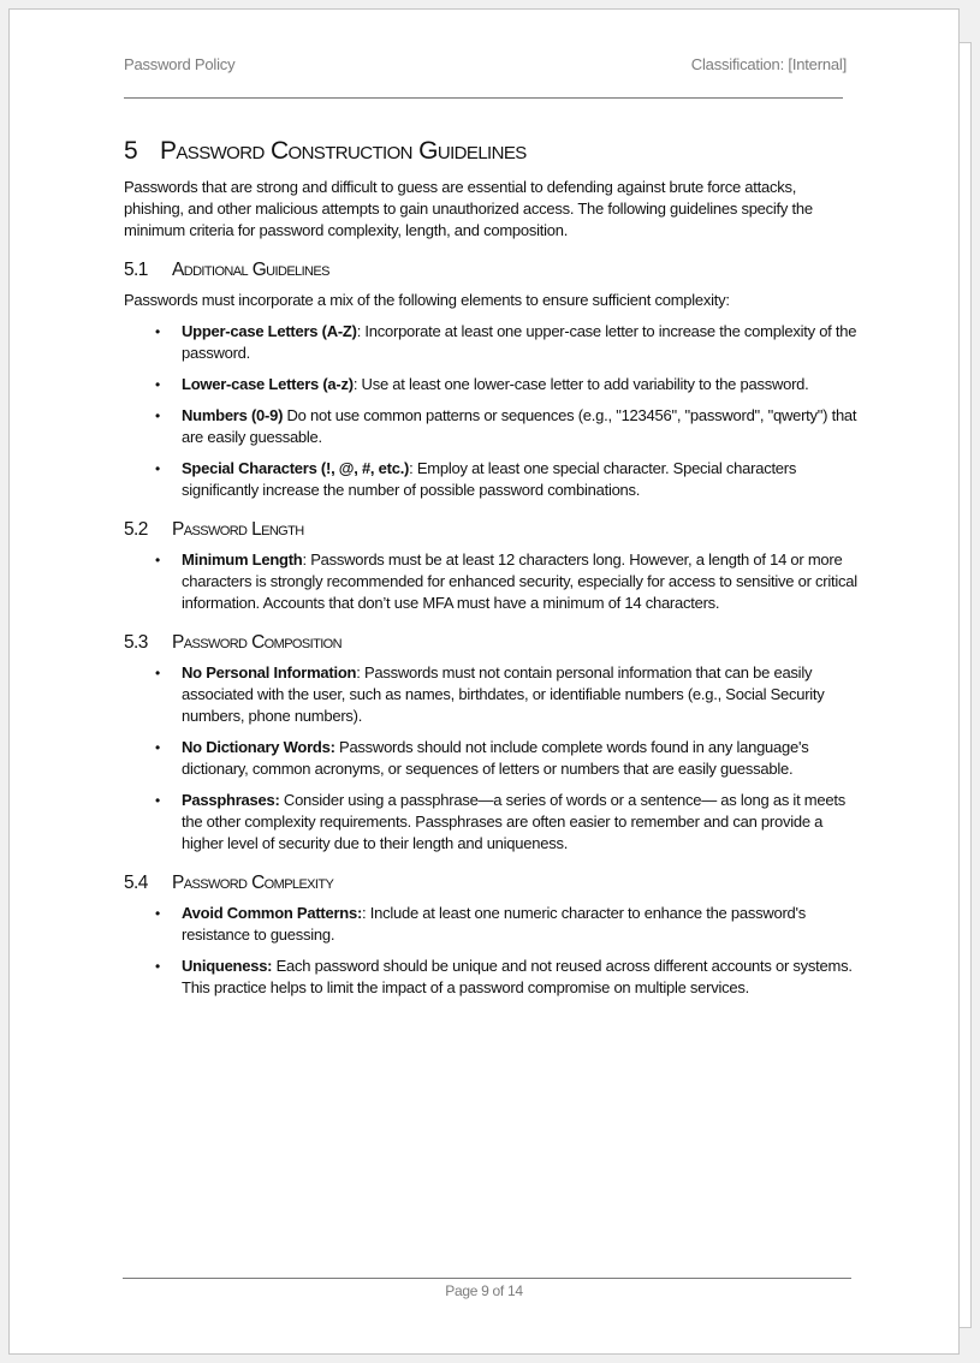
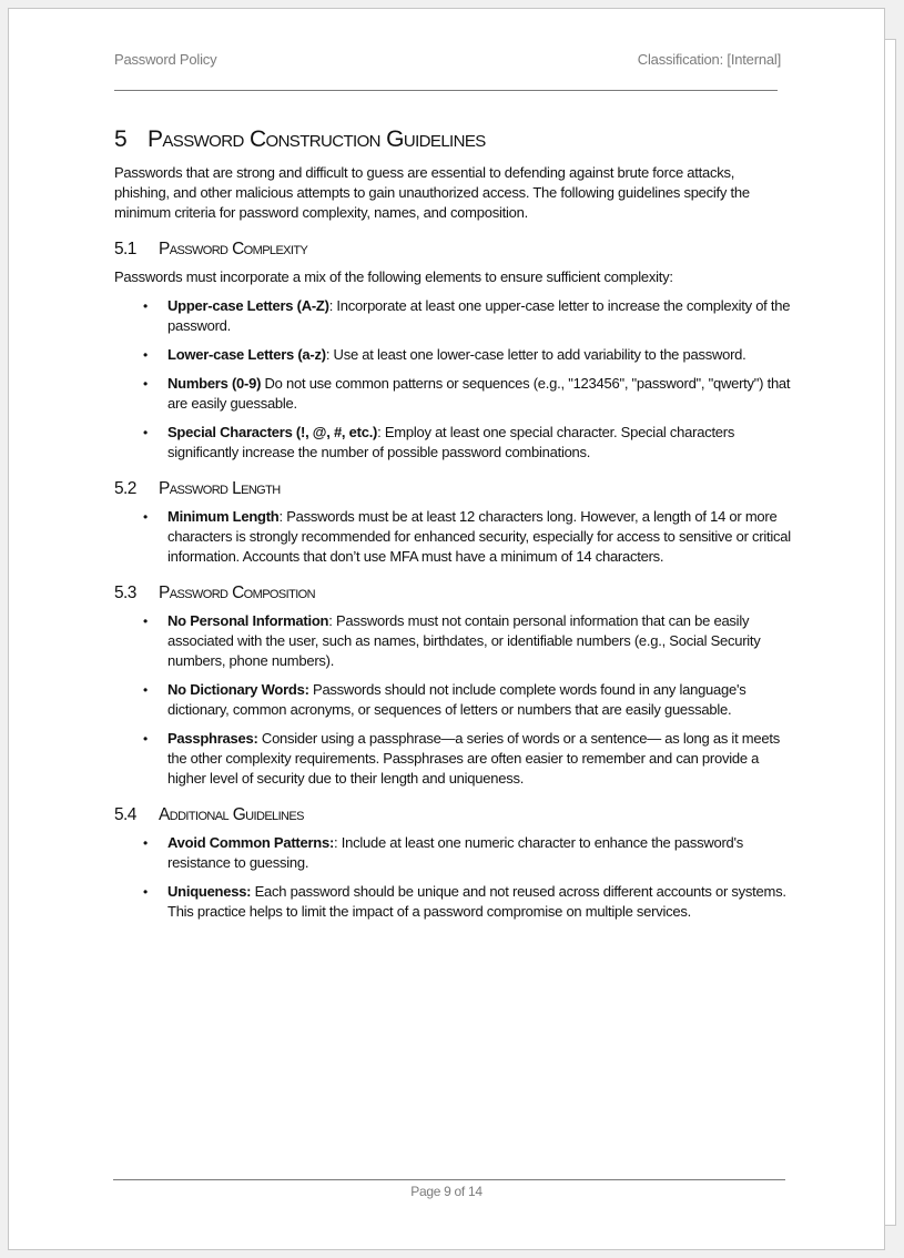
  Password Policy
  Classification: [Internal]
  5 Password Construction Guidelines
- Passwords that are strong and difficult to guess are essential to defending against brute force attacks, phishing, and other malicious attempts to gain unauthorized access. The following guidelines specify the minimum criteria for password complexity, length, and composition.
+ Passwords that are strong and difficult to guess are essential to defending against brute force attacks, phishing, and other malicious attempts to gain unauthorized access. The following guidelines specify the minimum criteria for password complexity, names, and composition.
- 5.1 Additional Guidelines
+ 5.1 Password Complexity
  Passwords must incorporate a mix of the following elements to ensure sufficient complexity:
  •
  Upper-case Letters (A-Z): Incorporate at least one upper-case letter to increase the complexity of the password.
  •
  Lower-case Letters (a-z): Use at least one lower-case letter to add variability to the password.
  •
  Numbers (0-9) Do not use common patterns or sequences (e.g., "123456", "password", "qwerty") that are easily guessable.
  •
  Special Characters (!, @, #, etc.): Employ at least one special character. Special characters significantly increase the number of possible password combinations.
  5.2 Password Length
  •
  Minimum Length: Passwords must be at least 12 characters long. However, a length of 14 or more characters is strongly recommended for enhanced security, especially for access to sensitive or critical information. Accounts that don’t use MFA must have a minimum of 14 characters.
  5.3 Password Composition
  •
  No Personal Information: Passwords must not contain personal information that can be easily associated with the user, such as names, birthdates, or identifiable numbers (e.g., Social Security numbers, phone numbers).
  •
  No Dictionary Words: Passwords should not include complete words found in any language's dictionary, common acronyms, or sequences of letters or numbers that are easily guessable.
  •
  Passphrases: Consider using a passphrase—a series of words or a sentence— as long as it meets the other complexity requirements. Passphrases are often easier to remember and can provide a higher level of security due to their length and uniqueness.
- 5.4 Password Complexity
+ 5.4 Additional Guidelines
  •
  Avoid Common Patterns:: Include at least one numeric character to enhance the password's resistance to guessing.
  •
  Uniqueness: Each password should be unique and not reused across different accounts or systems. This practice helps to limit the impact of a password compromise on multiple services.
  Page 9 of 14
